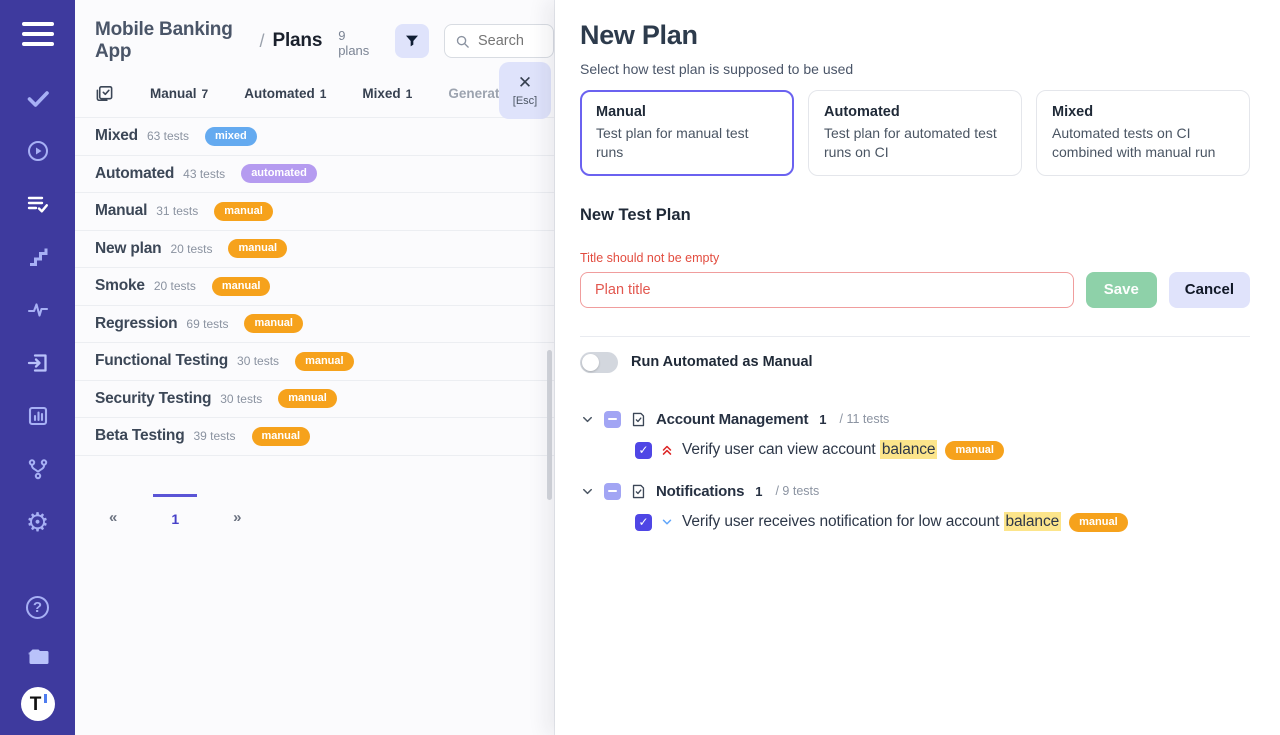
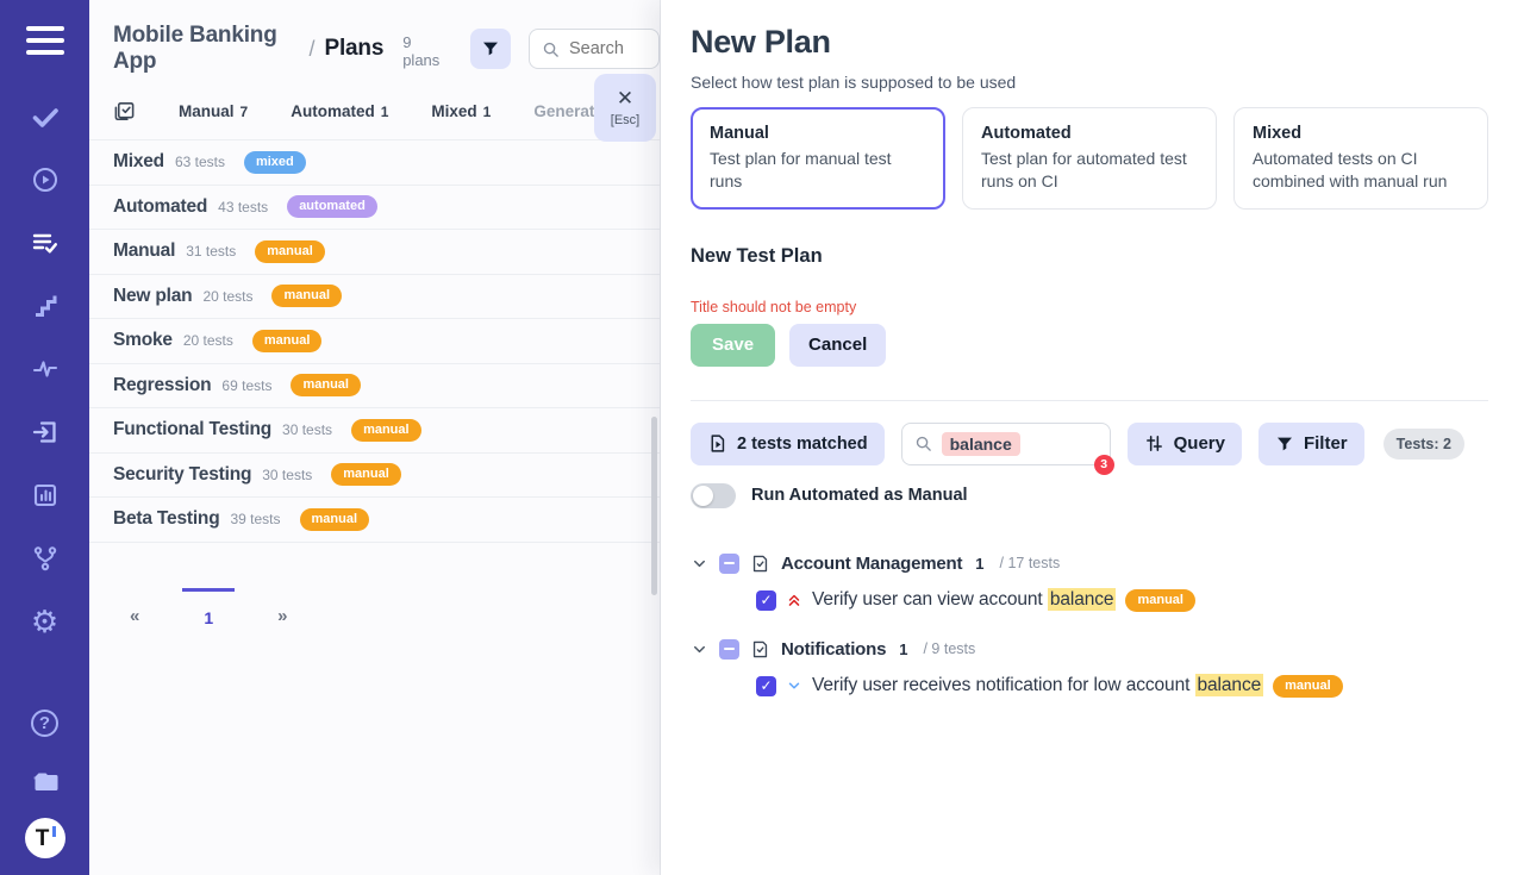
  ⚙
  ?
  T
  Mobile Banking App
  /
  Plans
  9 plans
  Search
  ✕
  [Esc]
  Manual
  7
  Automated
  1
  Mixed
  1
  Generat
  Mixed
  63 tests
  mixed
  Automated
  43 tests
  automated
  Manual
  31 tests
  manual
  New plan
  20 tests
  manual
  Smoke
  20 tests
  manual
  Regression
  69 tests
  manual
  Functional Testing
  30 tests
  manual
  Security Testing
  30 tests
  manual
  Beta Testing
  39 tests
  manual
  «
  1
  »
  New Plan
  Select how test plan is supposed to be used
  Manual
  Test plan for manual test runs
  Automated
  Test plan for automated test runs on CI
  Mixed
  Automated tests on CI combined with manual run
  New Test Plan
  Title should not be empty
- Plan title
  Save
  Cancel
+ 2 tests matched
+ balance
+ 3
+ Query
+ Filter
+ Tests: 2
  Run Automated as Manual
  Account Management
  1
- / 11 tests
+ / 17 tests
  ✓
  Verify user can view account balance
  manual
  Notifications
  1
  / 9 tests
  ✓
  Verify user receives notification for low account balance
  manual
